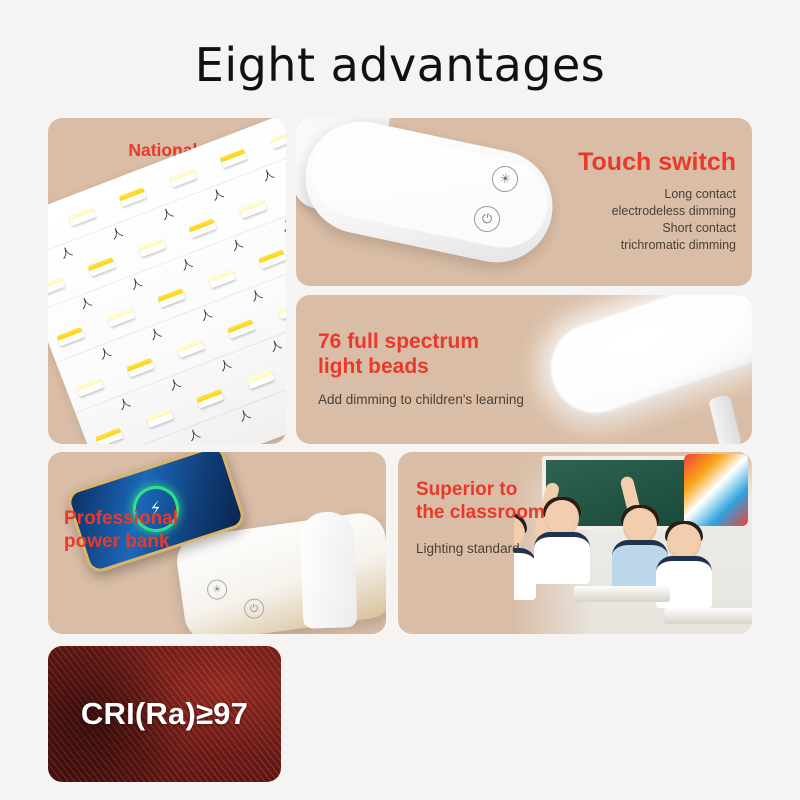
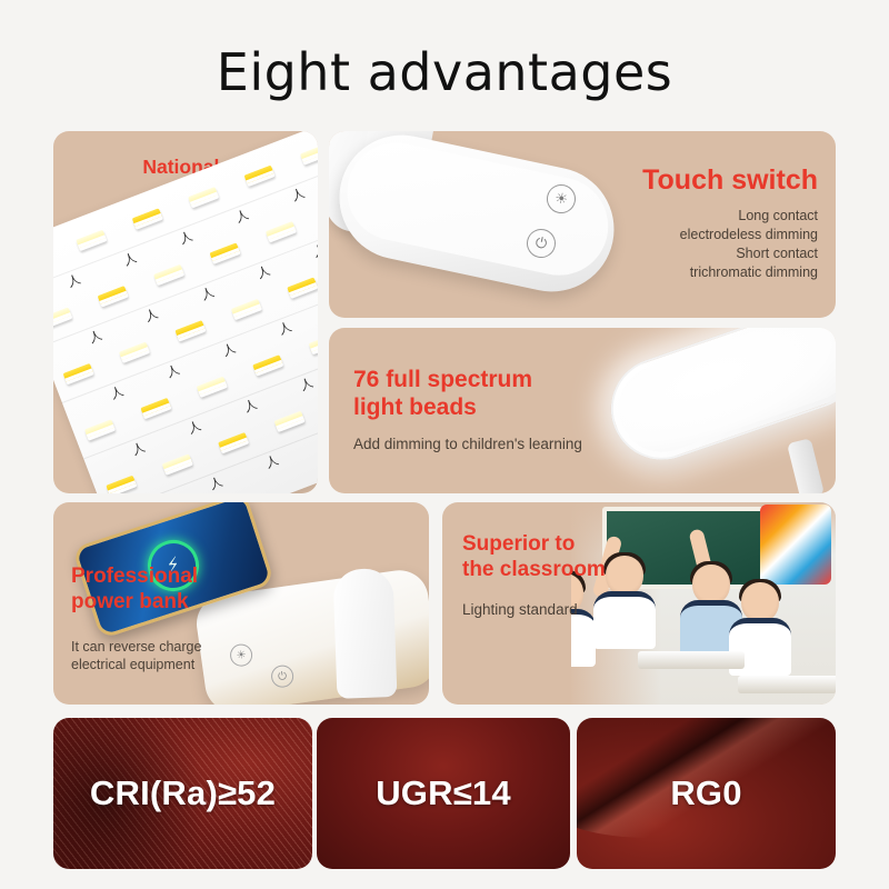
  Eight advantages
  Touch switch
  Long contact
  electrodeless dimming
  Short contact
  trichromatic dimming
  76 full spectrum
  light beads
  Add dimming to children's learning
  Professional
  power bank
+ It can reverse charge
+ electrical equipment
  Superior to
  the classroom
  Lighting standard
- CRI(Ra)≥97
+ CRI(Ra)≥52
+ UGR≤14
+ RG0
